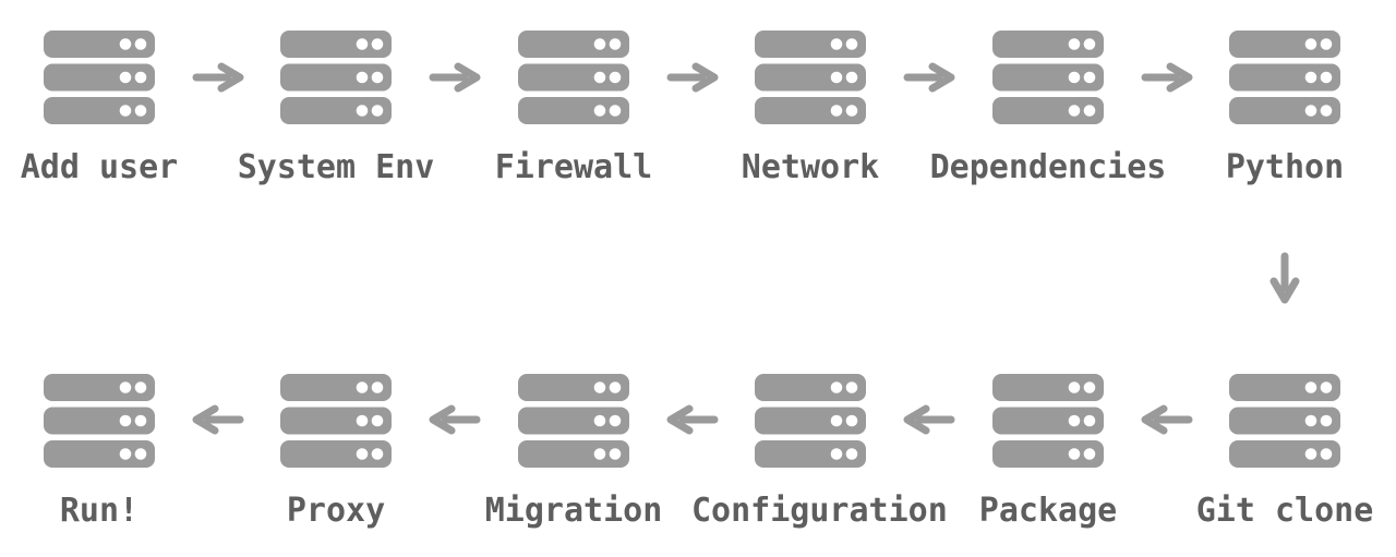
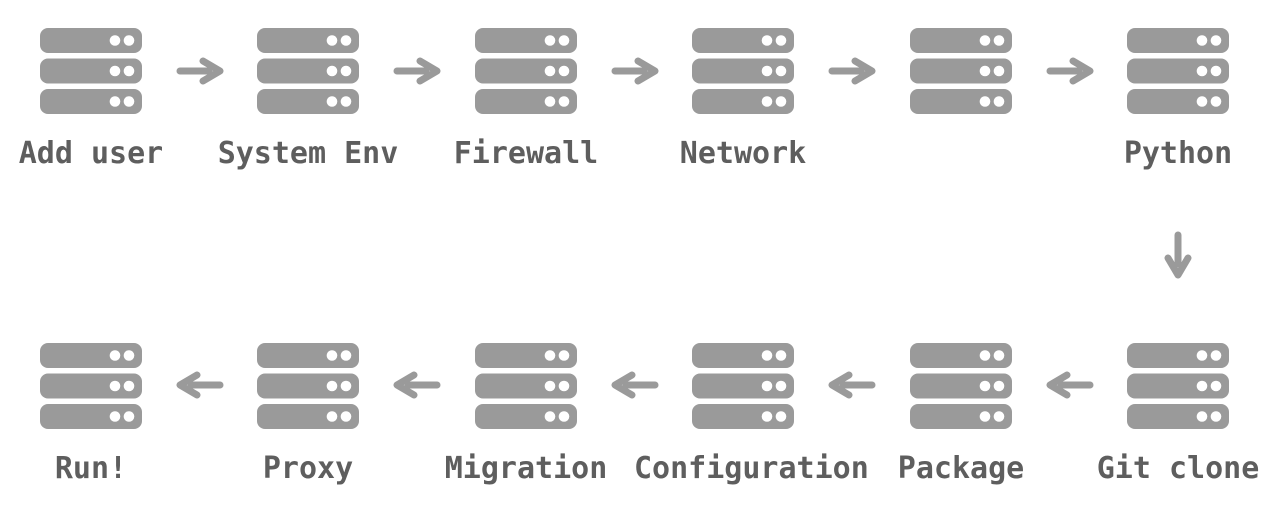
  Add user
  System Env
  Firewall
  Network
- Dependencies
  Python
  Run!
  Proxy
  Migration
  Configuratio
  Package
  Git clone
